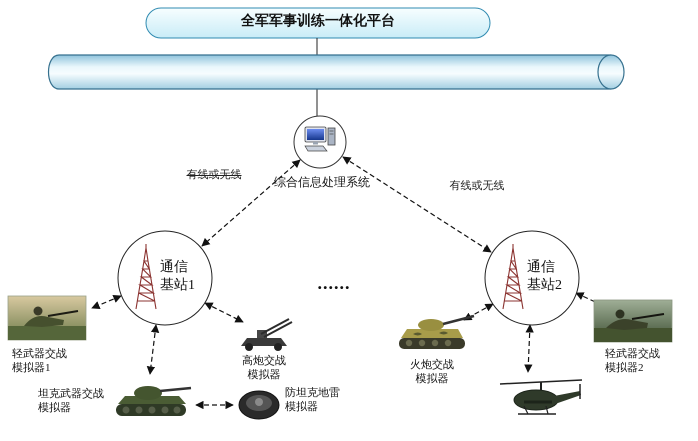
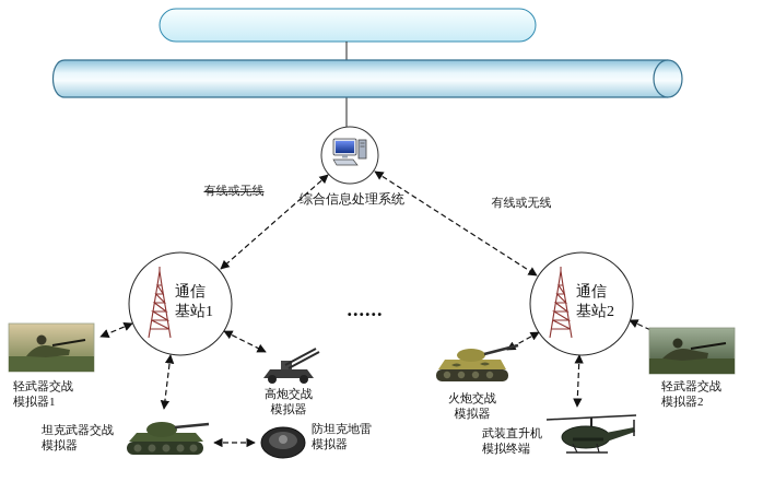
- 全军军事训练一体化平台
  综合信息处理系统
  有线或无线
  有线或无线
  通信
  基站1
  通信
  基站2
  ......
  轻武器交战
  模拟器1
  高炮交战
  模拟器
  坦克武器交战
  模拟器
  防坦克地雷
  模拟器
  火炮交战
  模拟器
+ 武装直升机
+ 模拟终端
  轻武器交战
  模拟器2
